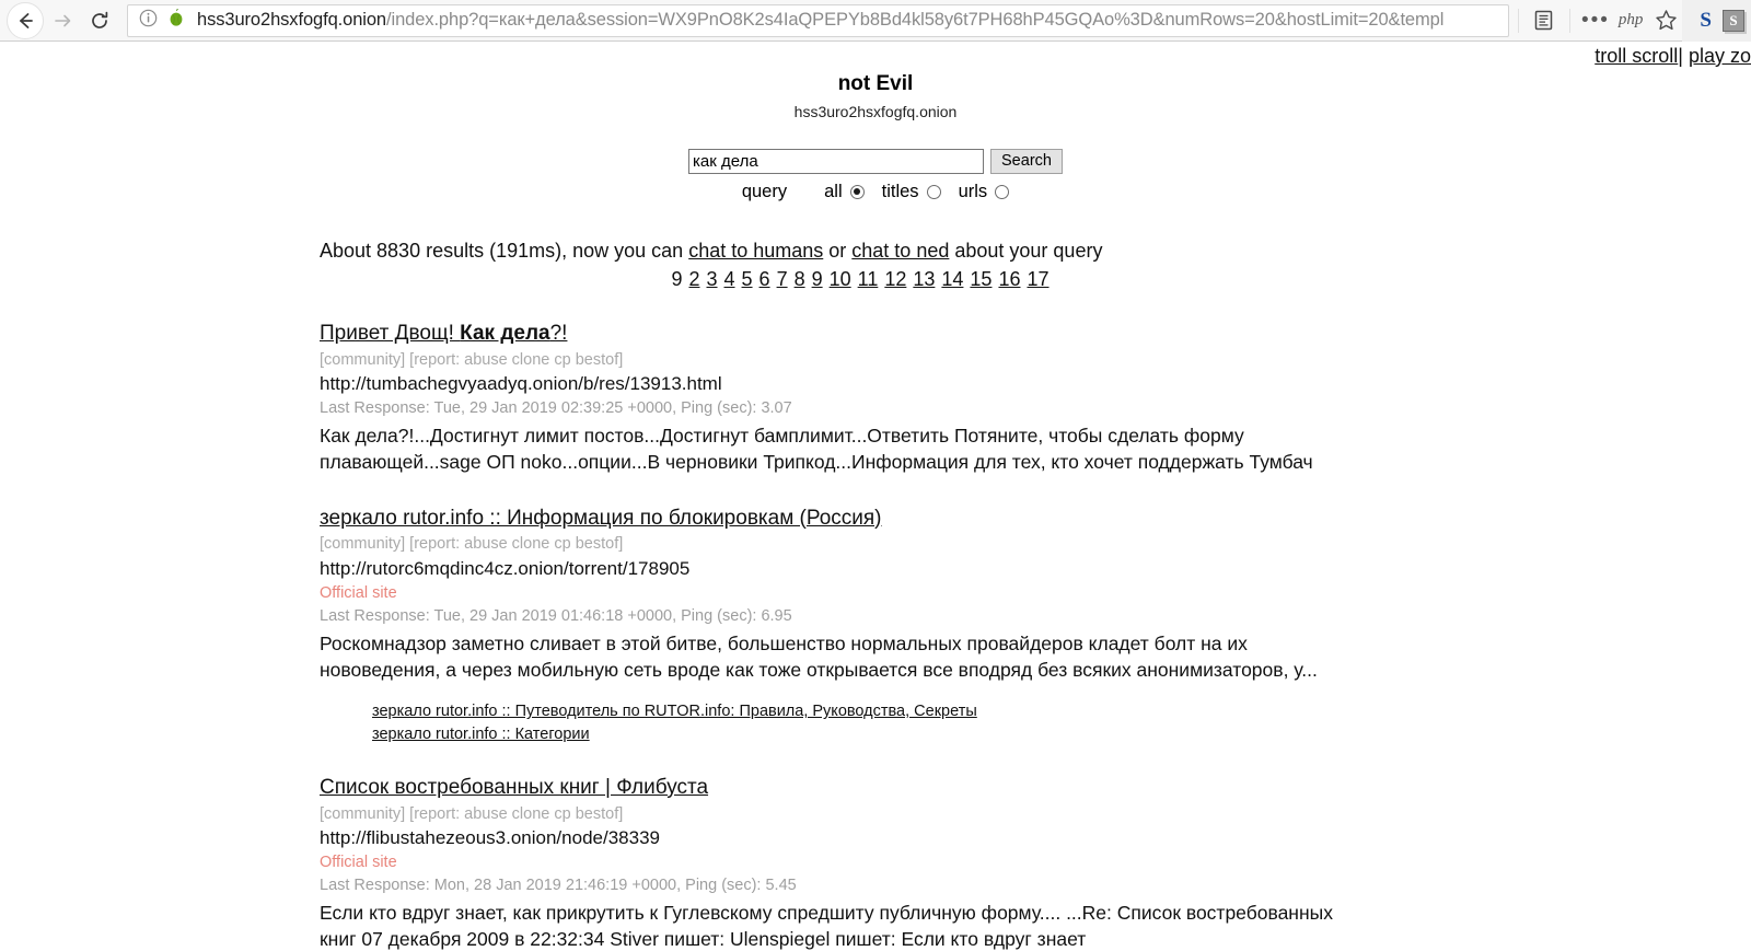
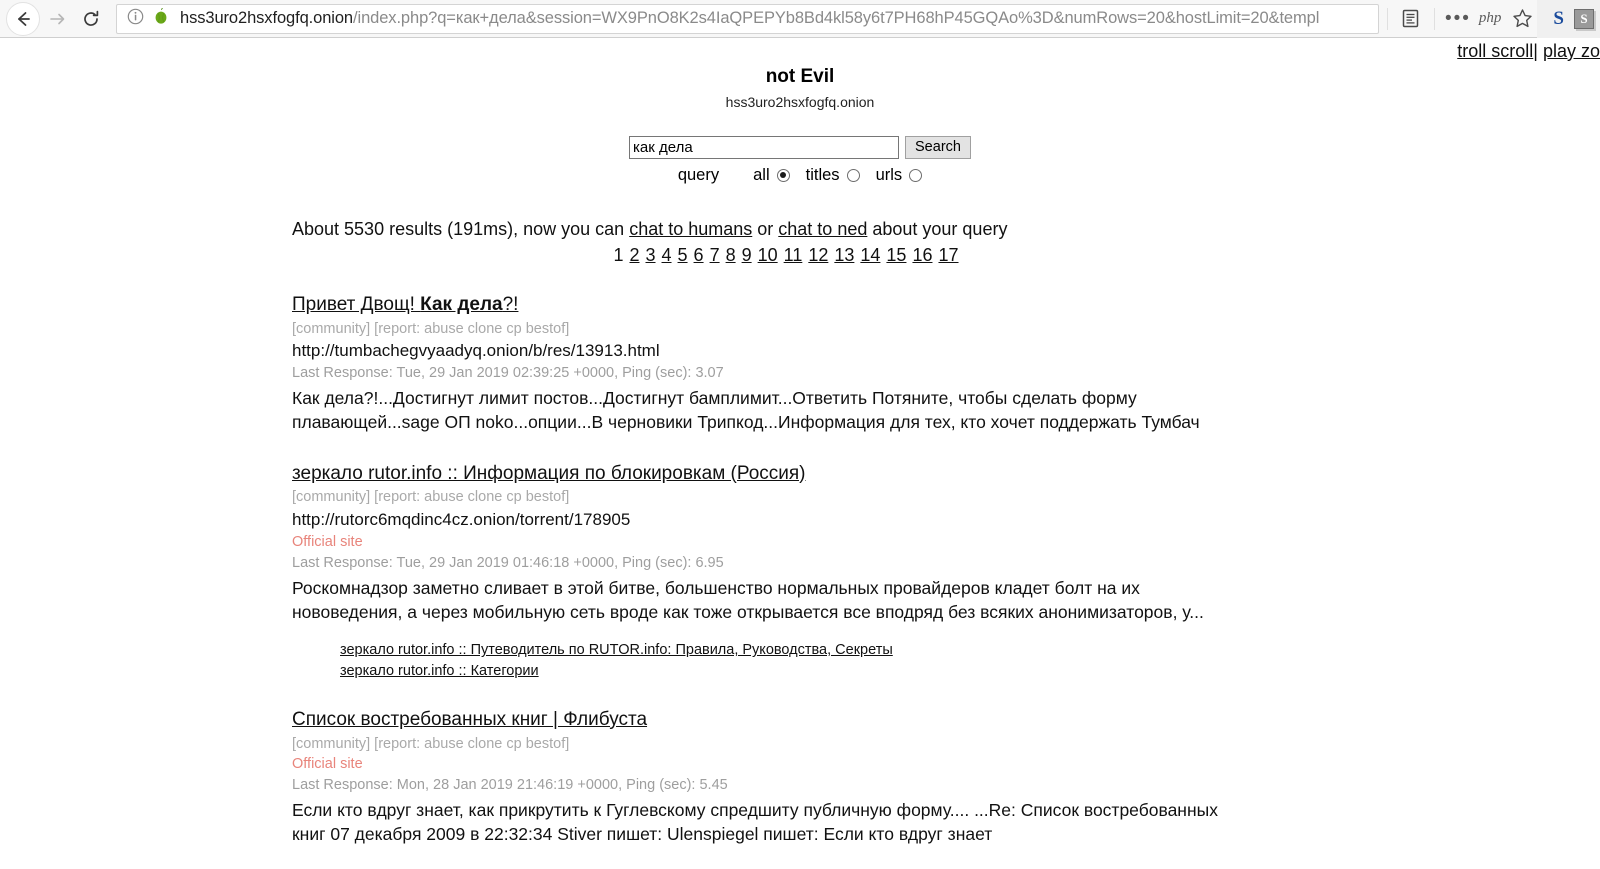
  hss3uro2hsxfogfq.onion/index.php?q=как+дела&session=WX9PnO8K2s4IaQPEPYb8Bd4kl58y6t7PH68hP45GQAo%3D&numRows=20&hostLimit=20&templ
  •••
  php
  S
  S
  troll scroll| play zo
  not Evil
  hss3uro2hsxfogfq.onion
  как дела
  Search
  query
  all
  titles
  urls
- About 8830 results (191ms), now you can chat to humans or chat to ned about your query
+ About 5530 results (191ms), now you can chat to humans or chat to ned about your query
- 9 2 3 4 5 6 7 8 9 10 11 12 13 14 15 16 17
+ 1 2 3 4 5 6 7 8 9 10 11 12 13 14 15 16 17
  Привет Двощ! Как дела?!
  [community] [report: abuse clone cp bestof]
  http://tumbachegvyaadyq.onion/b/res/13913.html
  Last Response: Tue, 29 Jan 2019 02:39:25 +0000, Ping (sec): 3.07
  Как дела?!...Достигнут лимит постов...Достигнут бамплимит...Ответить Потяните, чтобы сделать форму плавающей...sage ОП noko...опции...В черновики Трипкод...Информация для тех, кто хочет поддержать Тумбач
  зеркало rutor.info :: Информация по блокировкам (Россия)
  [community] [report: abuse clone cp bestof]
  http://rutorc6mqdinc4cz.onion/torrent/178905
  Official site
  Last Response: Tue, 29 Jan 2019 01:46:18 +0000, Ping (sec): 6.95
  Роскомнадзор заметно сливает в этой битве, большенство нормальных провайдеров кладет болт на их нововедения, а через мобильную сеть вроде как тоже открывается все вподряд без всяких анонимизаторов, у...
  зеркало rutor.info :: Путеводитель по RUTOR.info: Правила, Руководства, Секреты
  зеркало rutor.info :: Категории
  Список востребованных книг | Флибуста
  [community] [report: abuse clone cp bestof]
- http://flibustahezeous3.onion/node/38339
  Official site
  Last Response: Mon, 28 Jan 2019 21:46:19 +0000, Ping (sec): 5.45
  Если кто вдруг знает, как прикрутить к Гуглевскому спредшиту публичную форму.... ...Re: Список востребованных книг 07 декабря 2009 в 22:32:34 Stiver пишет: Ulenspiegel пишет: Если кто вдруг знает
